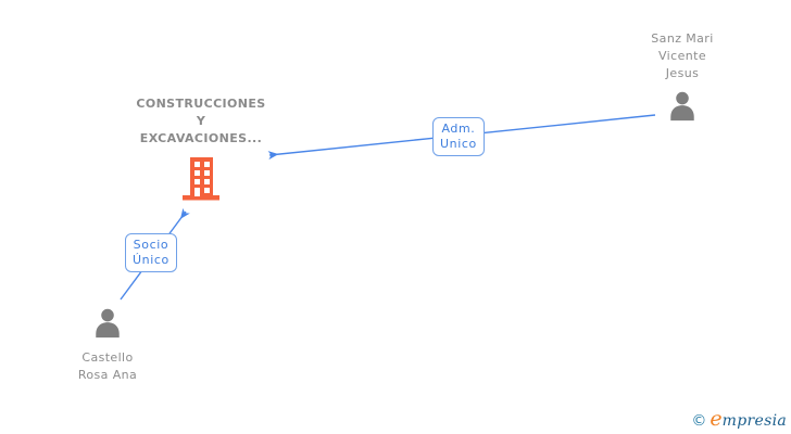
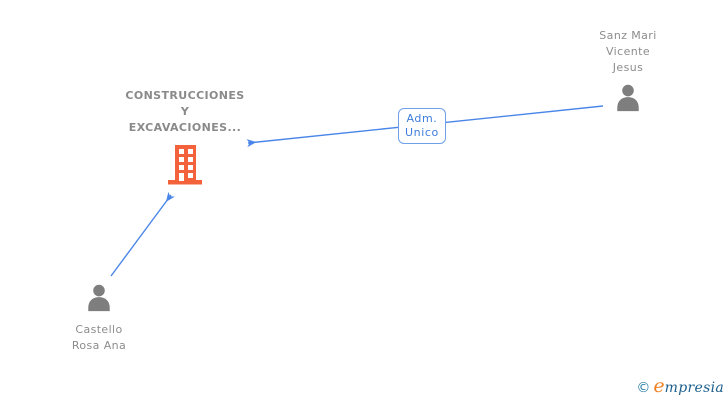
  CONSTRUCCIONES
  Y
  EXCAVACIONES...
  Sanz Mari
  Vicente
  Jesus
  Castello
  Rosa Ana
  Adm.
  Unico
- Socio
- Único
  ©
  empresia
